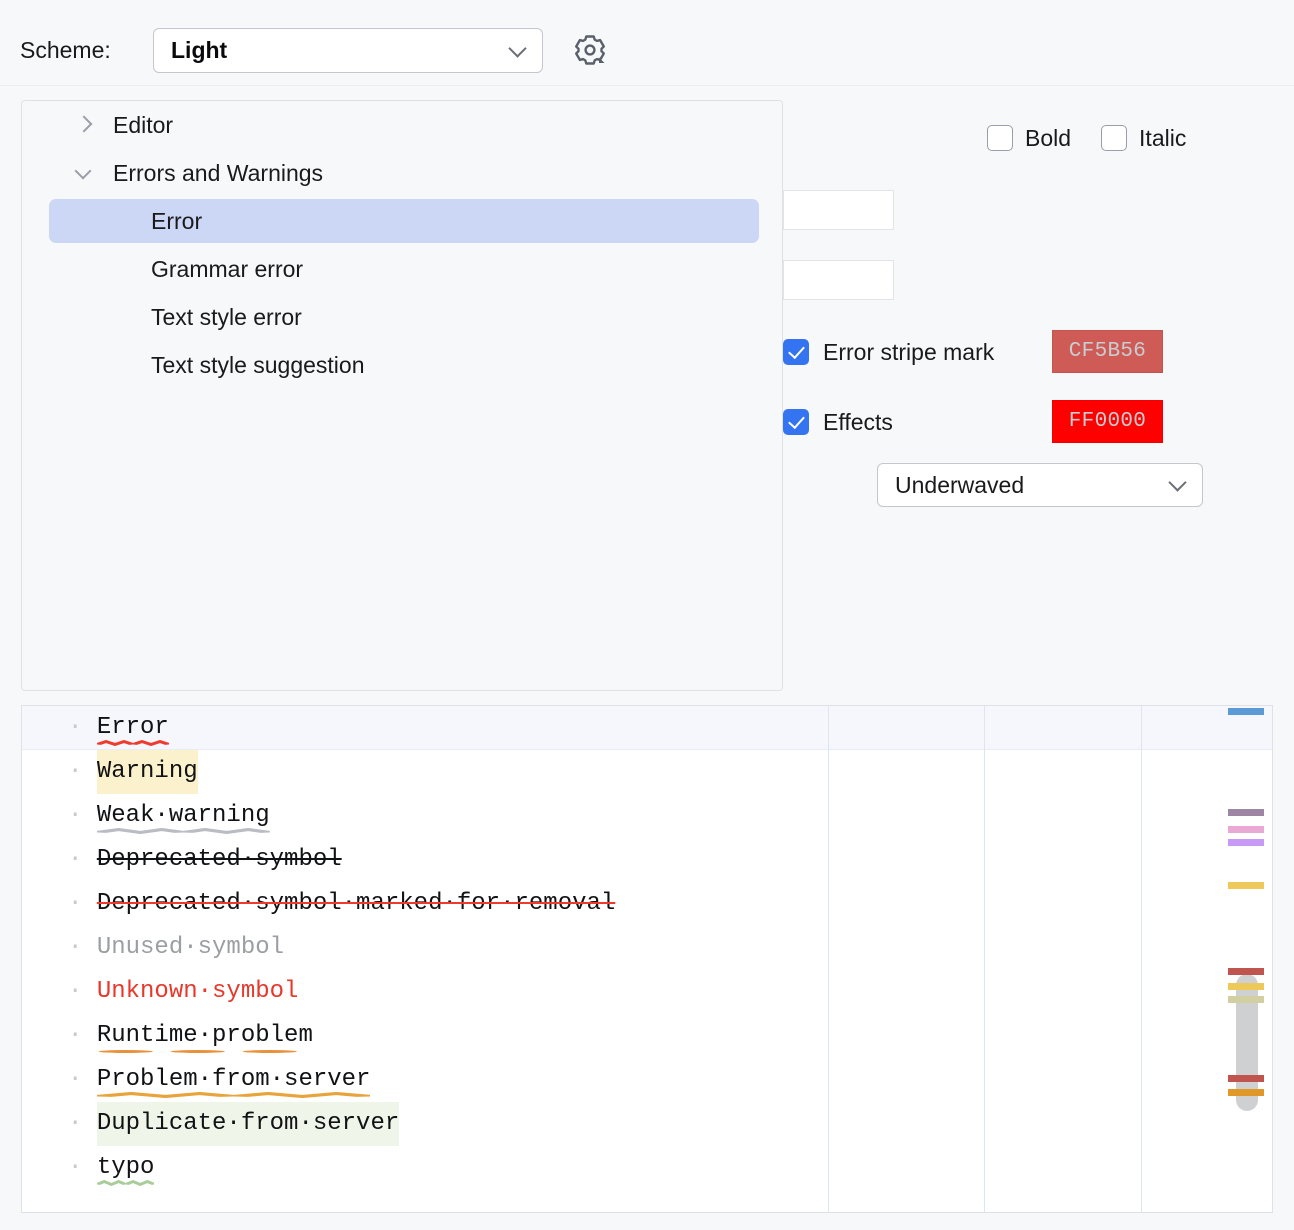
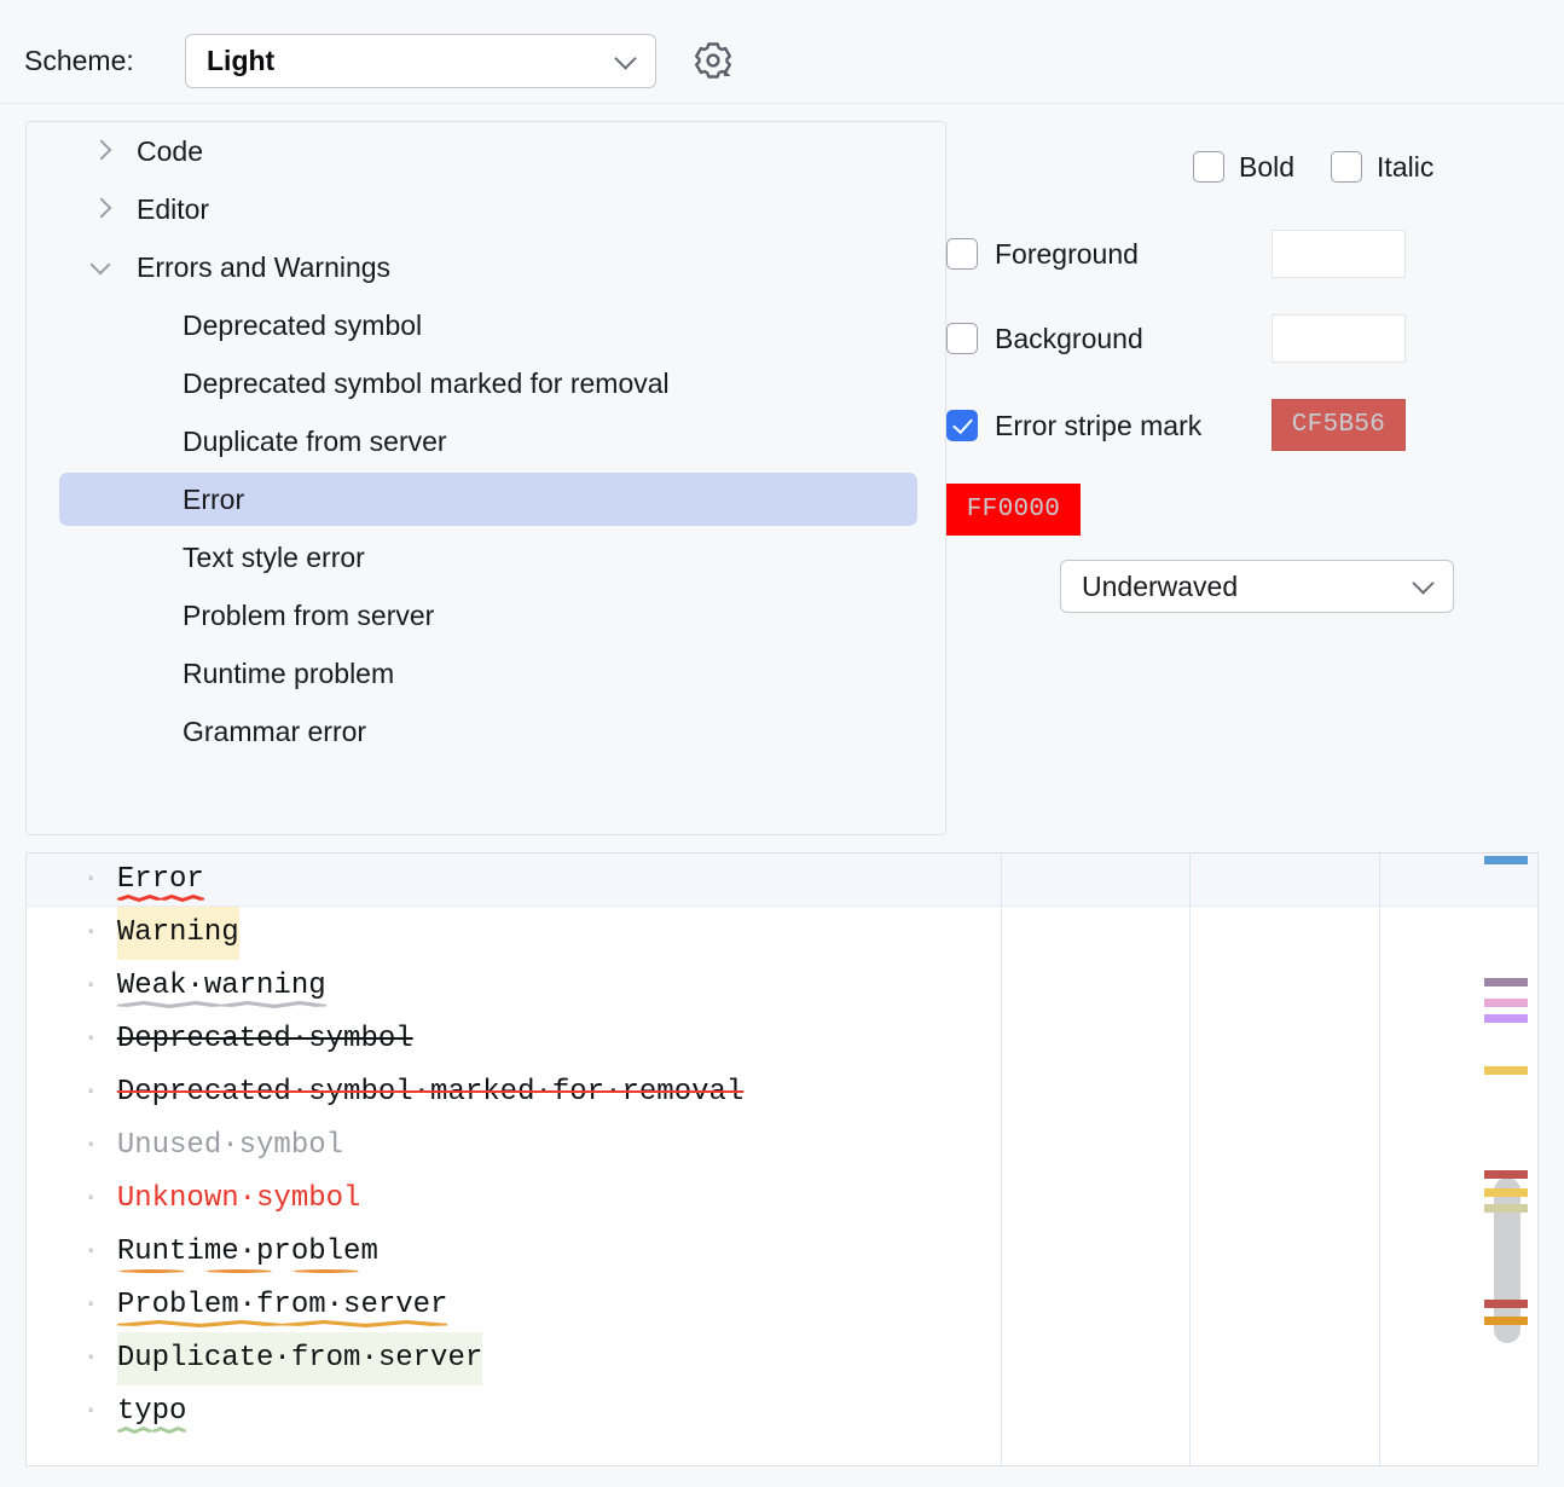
  Scheme:
  Light
+ Code
  Editor
  Errors and Warnings
+ Deprecated symbol
+ Deprecated symbol marked for removal
+ Duplicate from server
  Error
- Grammar error
+ Text style error
+ Problem from server
+ Runtime problem
- Text style error
+ Grammar error
- Text style suggestion
  Bold
  Italic
+ Foreground
+ Background
  Error stripe mark
  CF5B56
- Effects
  FF0000
  Underwaved
  · Error
  · Warning
  · Weak·warning
  · Deprecated·symbol
  · Deprecated·symbol·marked·for·removal
  · Unused·symbol
  · Unknown·symbol
  · Runtime·problem
  · Problem·from·server
  · Duplicate·from·server
  · typo
